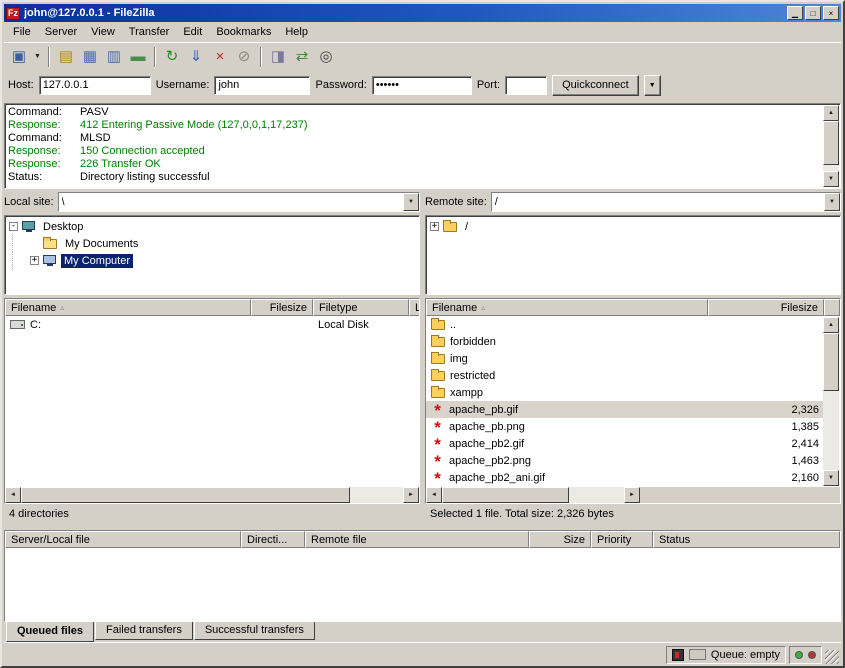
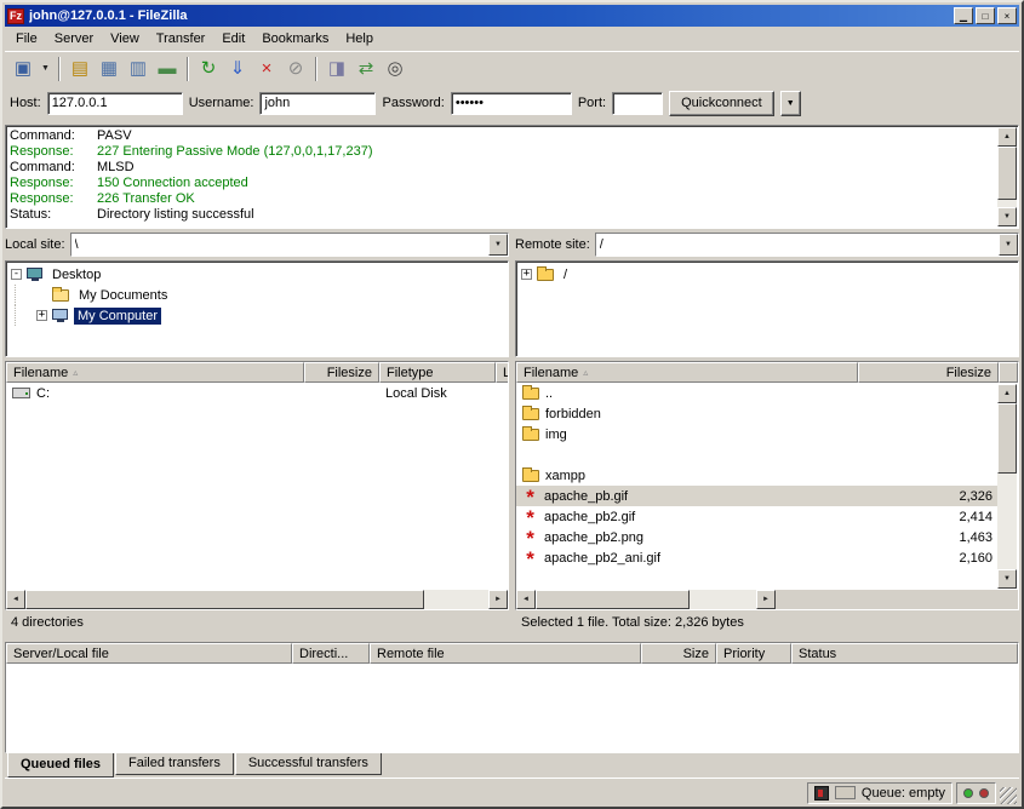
  Fz
  john@127.0.0.1 - FileZilla
  ▁
  □
  ×
  File
  Server
  View
  Transfer
  Edit
  Bookmarks
  Help
  ▣
  ▤
  ▦
  ▥
  ▬
  ↻
  ⇓
  ×
  ⊘
  ◨
  ⇄
  ◎
  Host:
  127.0.0.1
  Username:
  john
  Password:
  ••••••
  Port:
  Quickconnect
  Command: PASV
- Response: 412 Entering Passive Mode (127,0,0,1,17,237)
+ Response: 227 Entering Passive Mode (127,0,0,1,17,237)
  Command: MLSD
  Response: 150 Connection accepted
  Response: 226 Transfer OK
  Status: Directory listing successful
  Local site:
  \
  Remote site:
  /
  -
  Desktop
  My Documents
  +
  My Computer
  Filename
  ▵
  Filesize
  Filetype
  L
  C:
  Local Disk
  4 directories
  +
  /
  Filename
  ▵
  Filesize
  ..
  forbidden
  img
- restricted
  xampp
  apache_pb.gif
  2,326
- apache_pb.png
- 1,385
  apache_pb2.gif
  2,414
  apache_pb2.png
  1,463
  apache_pb2_ani.gif
  2,160
  Selected 1 file. Total size: 2,326 bytes
  Server/Local file
  Directi...
  Remote file
  Size
  Priority
  Status
  Queued files
  Failed transfers
  Successful transfers
  Queue: empty
